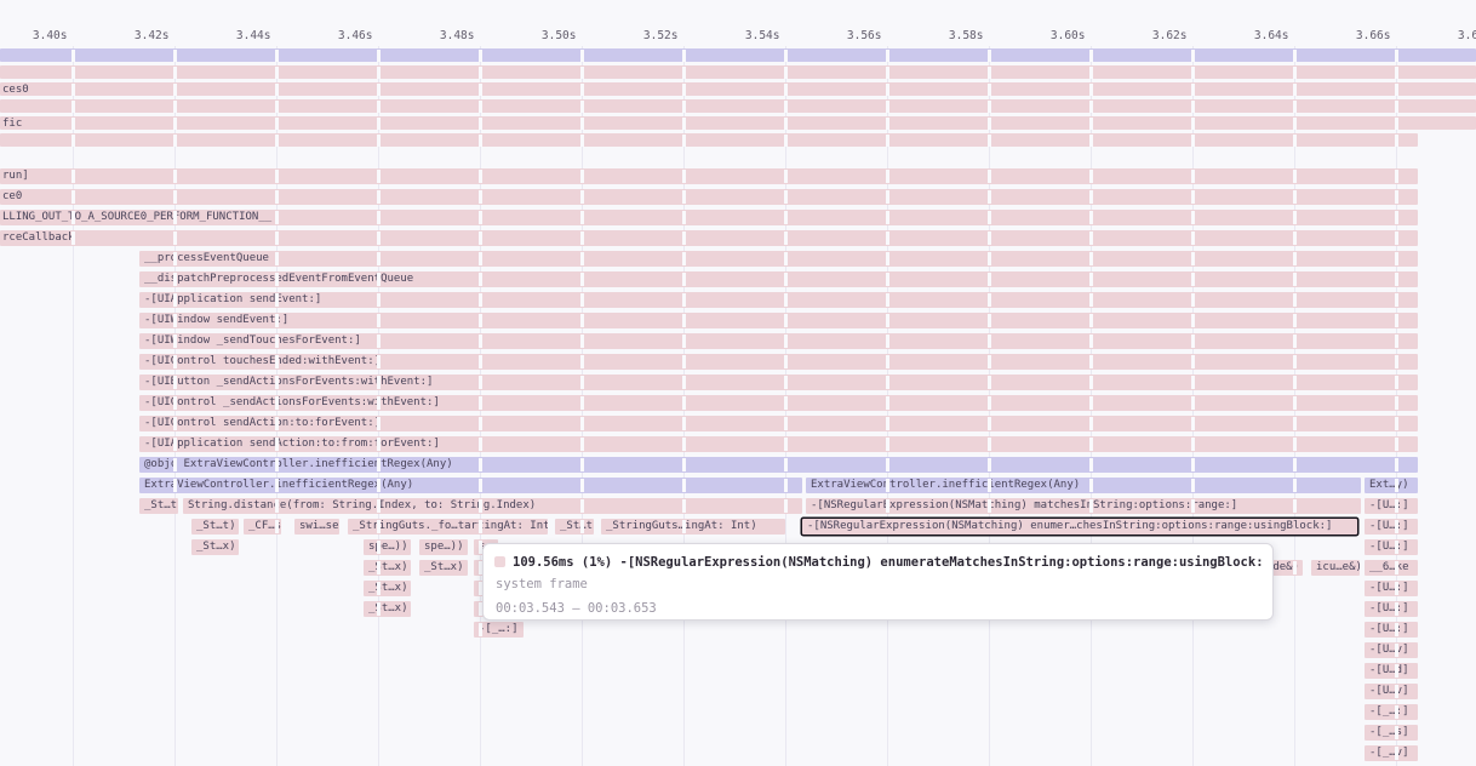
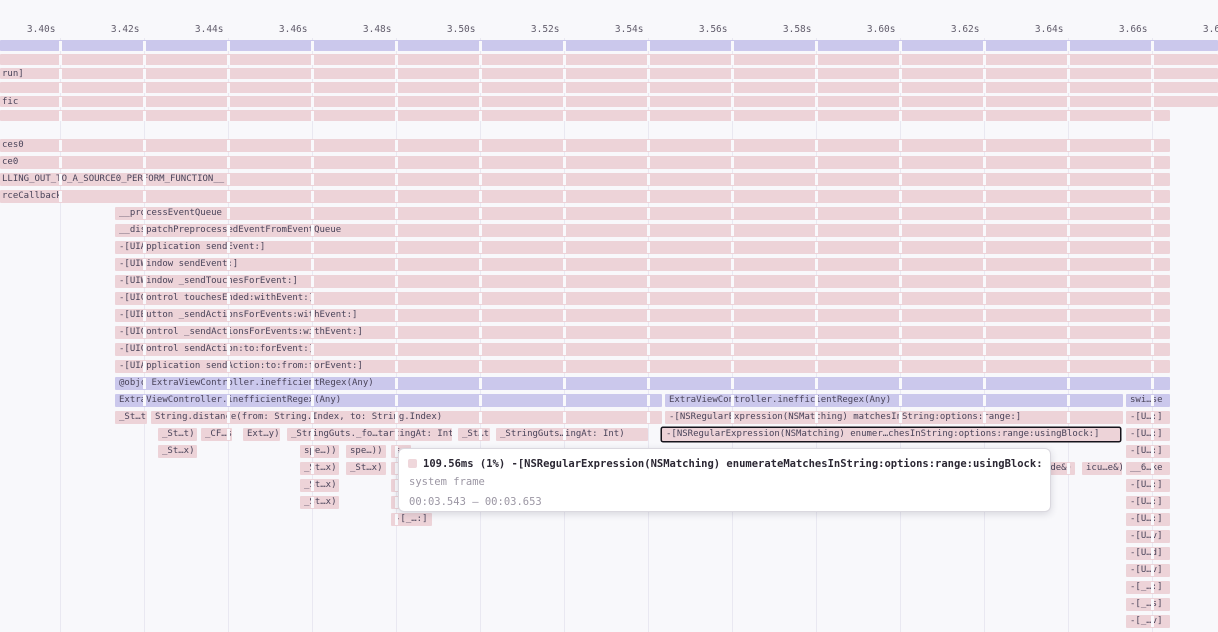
  3.40s
  3.42s
  3.44s
  3.46s
  3.48s
  3.50s
  3.52s
  3.54s
  3.56s
  3.58s
  3.60s
  3.62s
  3.64s
  3.66s
- ces0
+ run]
  fic
- run]
+ ces0
  ce0
  LLING_OUT_O_A_SOURCE0_PERFORM_FUNCTION__
  rceCallbac
  __prcessEventQueue
  __dipatchPreprocessedEventFromEvenQueue
  -[UIpplication sendEvent:]
  -[UIindow sendEvent:]
  -[UIindow _sendTouchesForEvent:]
  -[UIontrol touchesEnded:withEvent:
  -[UIutton _sendActionsForEvents:wihEvent:]
  -[UIontrol _sendActionsForEvents:wthEvent:]
  -[UIontrol sendAction:to:forEvent:
  -[UIpplication sendAction:to:from:orEvent:]
  @obj ExtraViewController.inefficietRegex(Any)
  ExtrViewController.inefficientRege(Any)
  ExtraViewCotroller.inefficientRegex(Any)
- Ext…y)
+ swi…se
  _St…t
  String.distane(from: String.Index, to: Strig.Index)
  -[NSRegularxpression(NSMatching) matchesIString:options:range:]
  -[U…:]
  _St…t)
- swi…se
+ Ext…y)
  _StringGuts._fo…taringAt: Int
  _StringGutsingAt: Int)
  -[NSRegularExpression(NSMatching) enumer…chesInString:options:range:usingBlock:]
  -[U…:]
  _St…x)
  se…))
  spe…))
  -[U…:]
  _t…x)
  _St…x)
  de&
  icu…e&)
  __6…ke
  _t…x)
  -[U…:]
  _t…x)
  -[U…:]
  -[_…:]
  -[U…:]
  -[U…v]
  -[U…d]
  -[U…v]
  -[_…:]
  -[_…s]
  -[_…v]
  109.56ms (1%) -[NSRegularExpression(NSMatching) enumerateMatchesInString:options:range:usingBlock:
  system frame
  00:03.543 — 00:03.653
